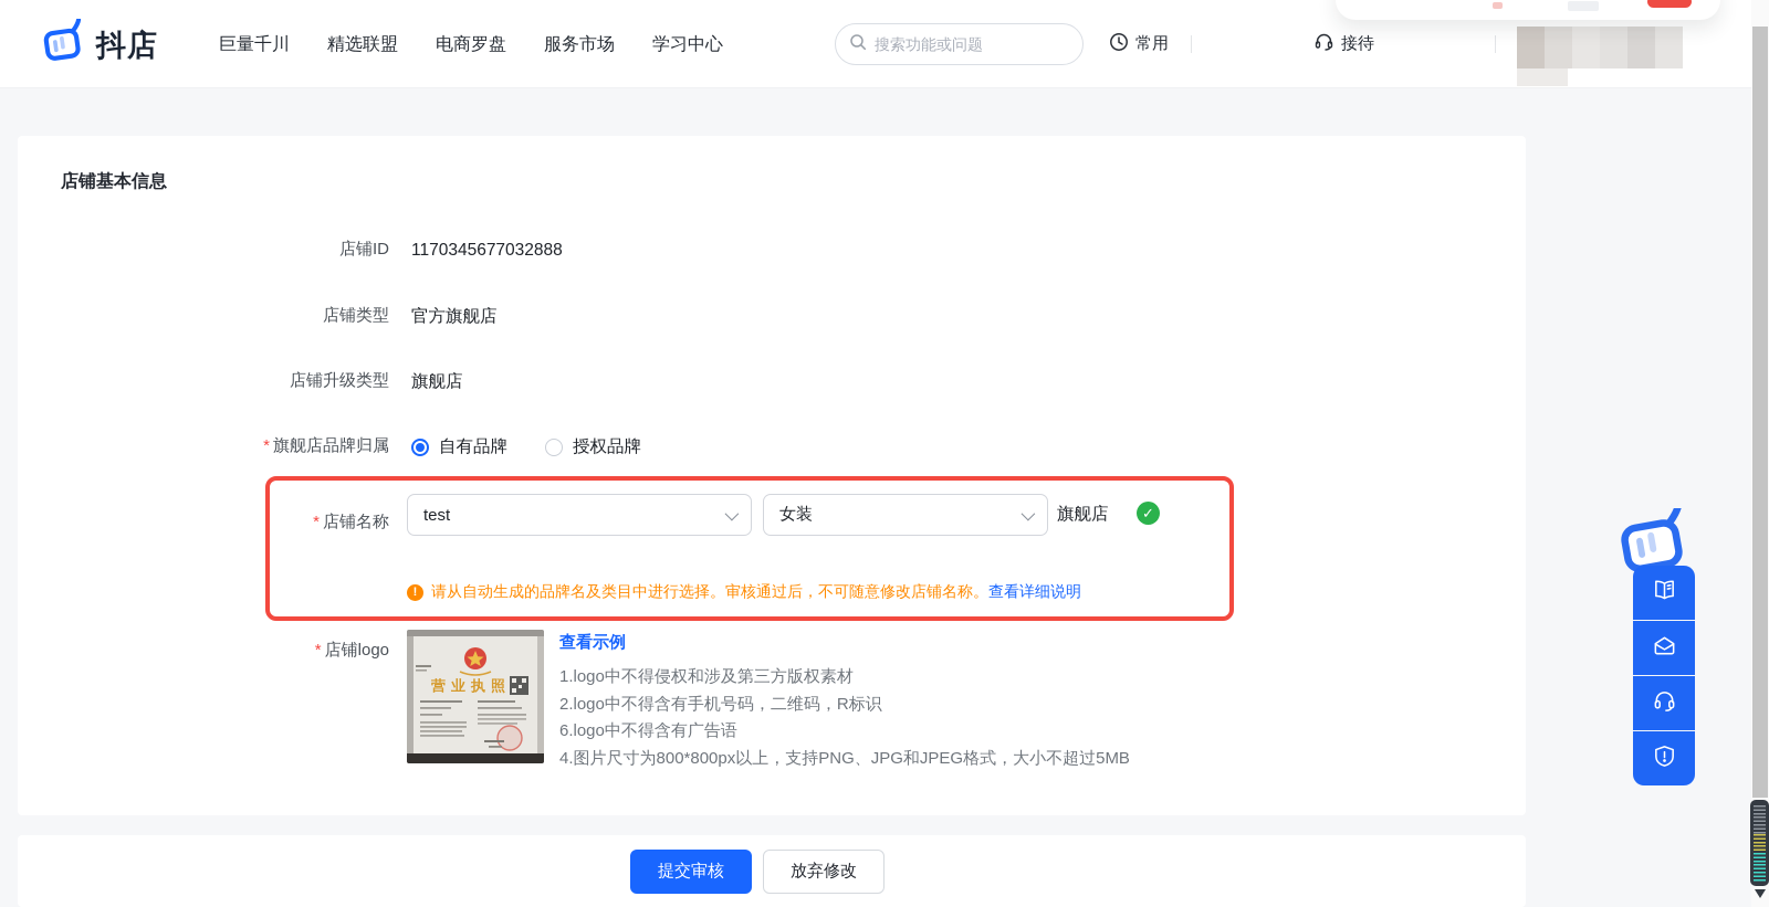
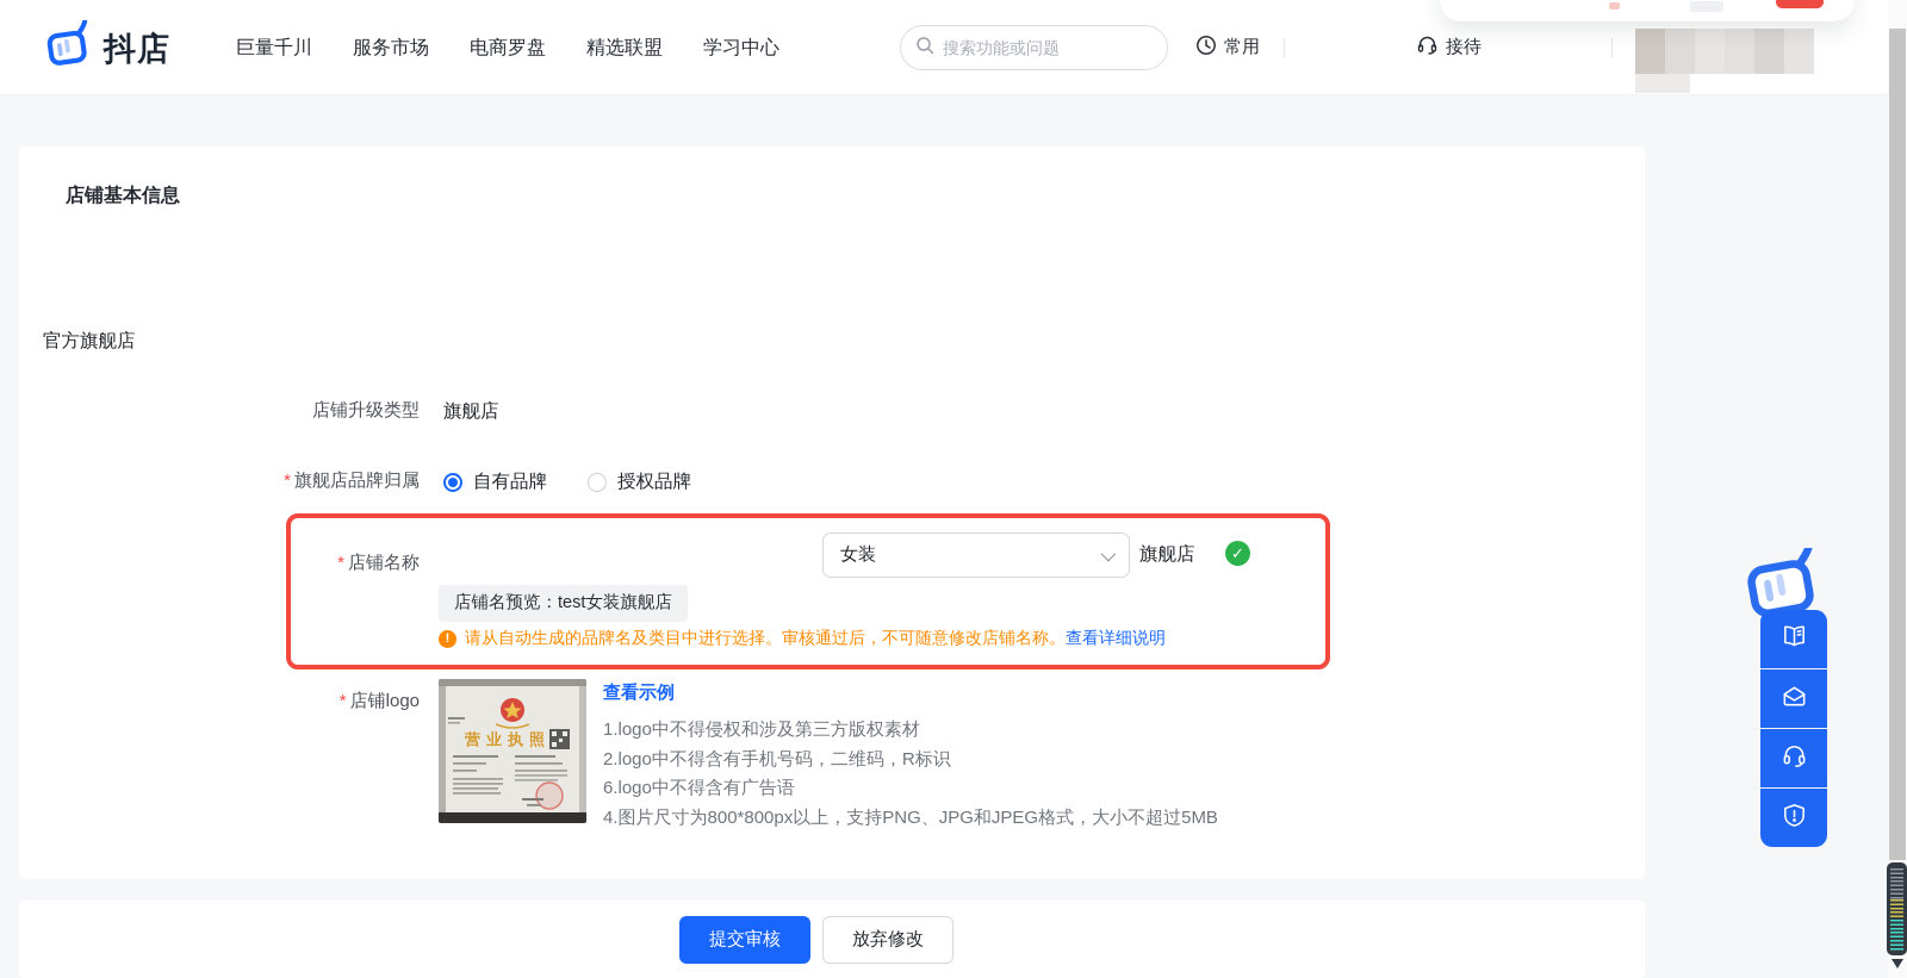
  抖店
  巨量千川
- 精选联盟
+ 服务市场
  电商罗盘
- 服务市场
+ 精选联盟
  学习中心
  搜索功能或问题
  常用
  接待
  店铺基本信息
- 店铺ID
- 1170345677032888
- 店铺类型
  官方旗舰店
  店铺升级类型
  旗舰店
  * 旗舰店品牌归属
  自有品牌
  授权品牌
  * 店铺名称
- test
  女装
  旗舰店
  ✓
+ 店铺名预览：test女装旗舰店
  !
  请从自动生成的品牌名及类目中进行选择。审核通过后，不可随意修改店铺名称。查看详细说明
  * 店铺logo
  营业执照
  查看示例
  1.logo中不得侵权和涉及第三方版权素材
  2.logo中不得含有手机号码，二维码，R标识
  6.logo中不得含有广告语
  4.图片尺寸为800*800px以上，支持PNG、JPG和JPEG格式，大小不超过5MB
  提交审核
  放弃修改
